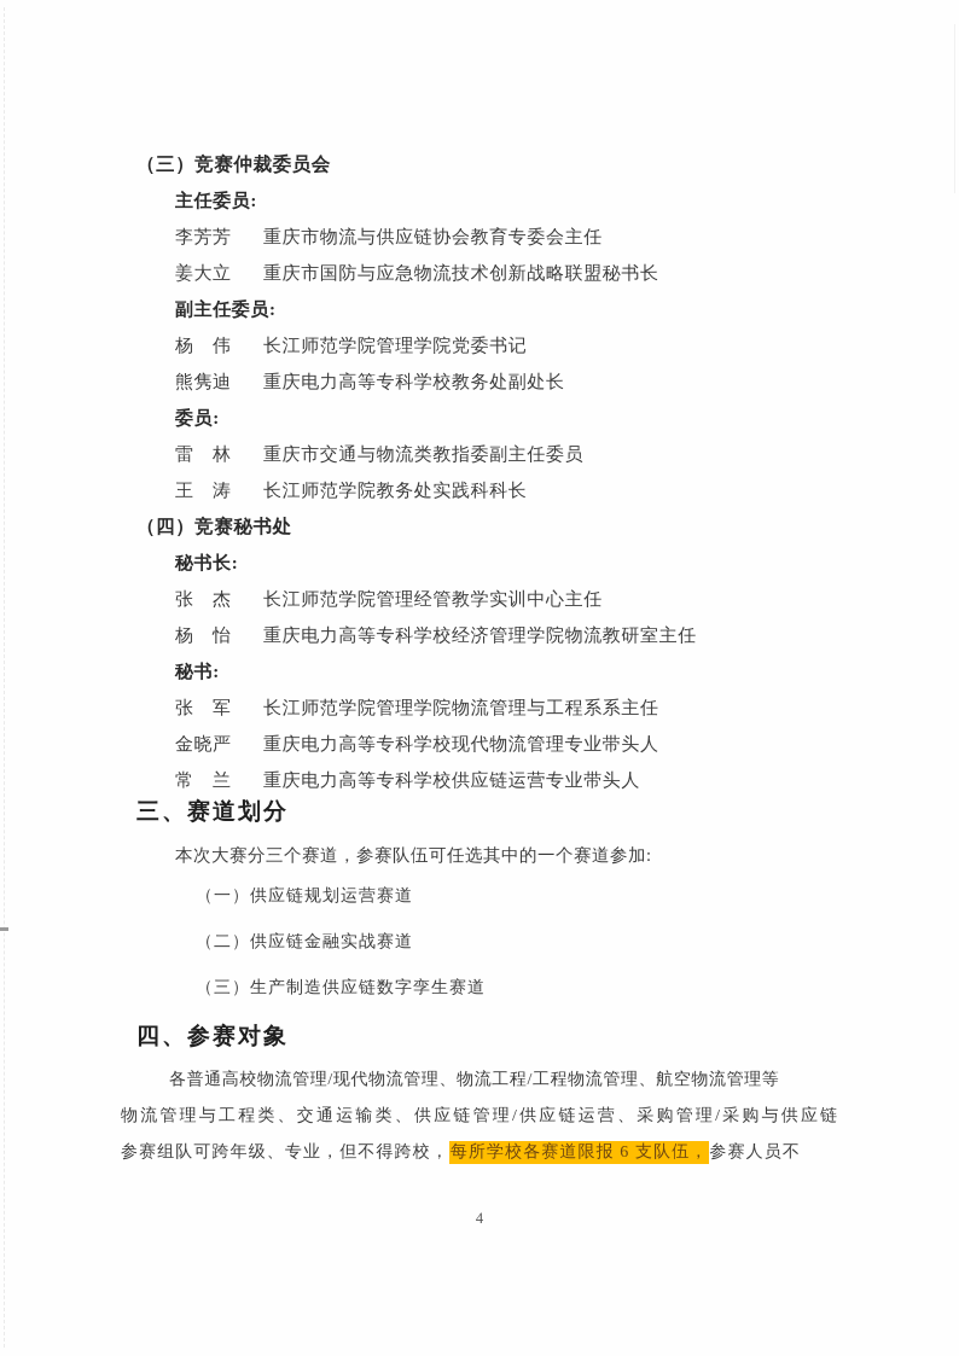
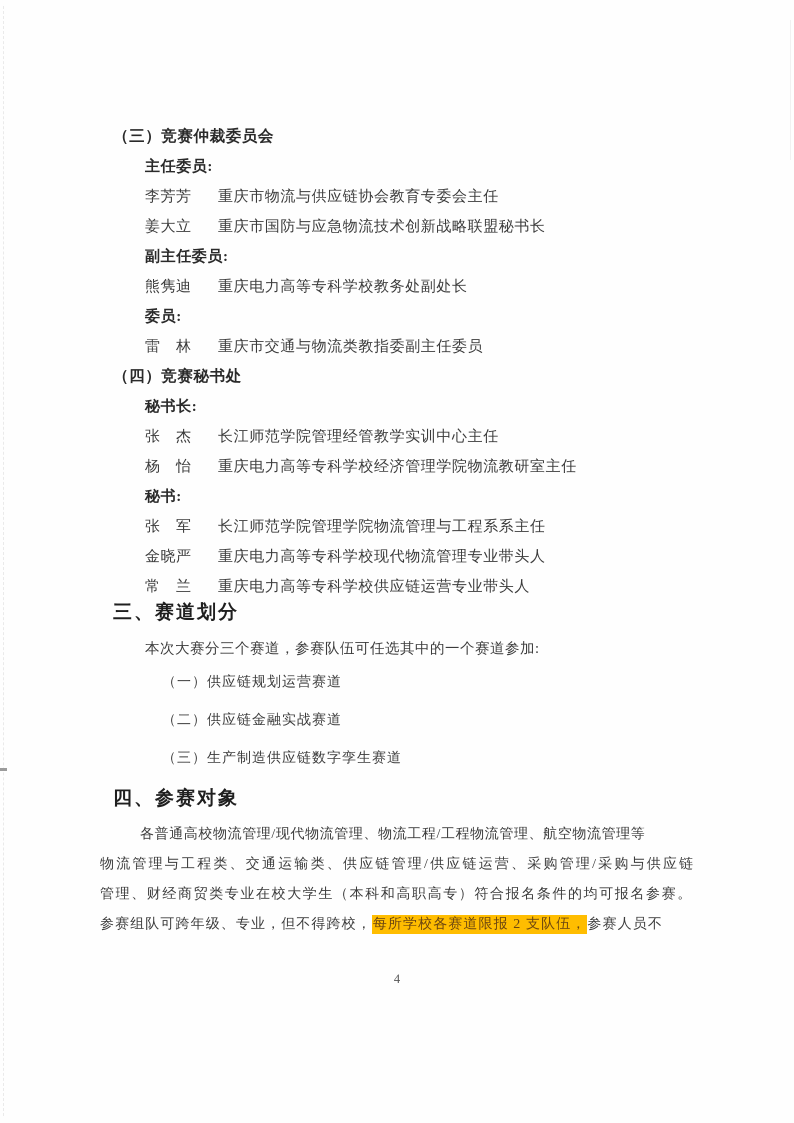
  （三）竞赛仲裁委员会
  主任委员:
  李芳芳 重庆市物流与供应链协会教育专委会主任
  姜大立 重庆市国防与应急物流技术创新战略联盟秘书长
  副主任委员:
- 杨 伟 长江师范学院管理学院党委书记
  熊隽迪 重庆电力高等专科学校教务处副处长
  委员:
  雷 林 重庆市交通与物流类教指委副主任委员
- 王 涛 长江师范学院教务处实践科科长
  （四）竞赛秘书处
  秘书长:
  张 杰 长江师范学院管理经管教学实训中心主任
  杨 怡 重庆电力高等专科学校经济管理学院物流教研室主任
  秘书:
  张 军 长江师范学院管理学院物流管理与工程系系主任
  金晓严 重庆电力高等专科学校现代物流管理专业带头人
  常 兰 重庆电力高等专科学校供应链运营专业带头人
  三、赛道划分
  本次大赛分三个赛道，参赛队伍可任选其中的一个赛道参加:
  （一）供应链规划运营赛道
  （二）供应链金融实战赛道
  （三）生产制造供应链数字孪生赛道
  四、参赛对象
  各普通高校物流管理/现代物流管理、物流工程/工程物流管理、航空物流管理等
  物流管理与工程类、交通运输类、供应链管理/供应链运营、采购管理/采购与供应链
+ 管理、财经商贸类专业在校大学生（本科和高职高专）符合报名条件的均可报名参赛。
- 参赛组队可跨年级、专业，但不得跨校，每所学校各赛道限报 6 支队伍，参赛人员不
+ 参赛组队可跨年级、专业，但不得跨校，每所学校各赛道限报 2 支队伍，参赛人员不
  4
